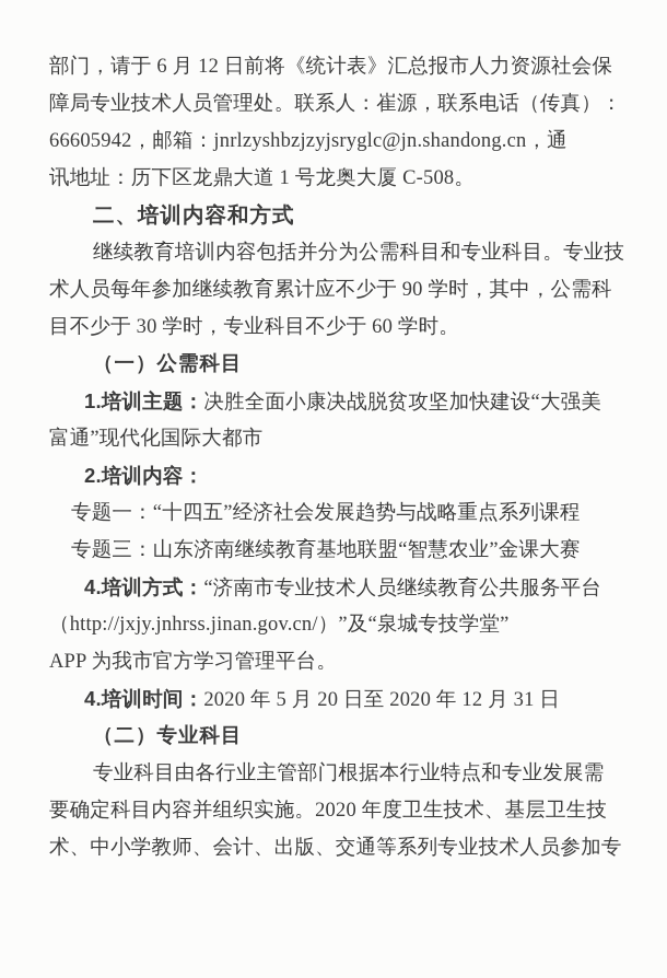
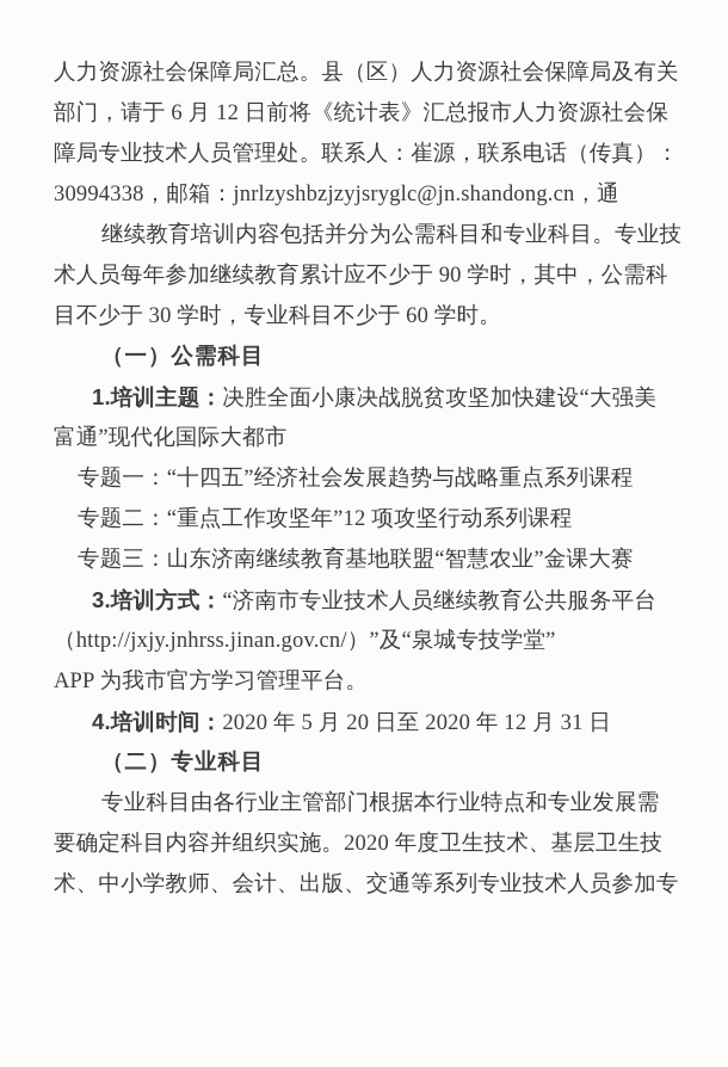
+ 人力资源社会保障局汇总。县（区）人力资源社会保障局及有关
  部门，请于 6 月 12 日前将《统计表》汇总报市人力资源社会保
  障局专业技术人员管理处。联系人：崔源，联系电话（传真）：
- 66605942，邮箱：jnrlzyshbzjzyjsryglc@jn.shandong.cn，通
+ 30994338，邮箱：jnrlzyshbzjzyjsryglc@jn.shandong.cn，通
- 讯地址：历下区龙鼎大道 1 号龙奥大厦 C-508。
- 二、培训内容和方式
  继续教育培训内容包括并分为公需科目和专业科目。专业技
  术人员每年参加继续教育累计应不少于 90 学时，其中，公需科
  目不少于 30 学时，专业科目不少于 60 学时。
  （一）公需科目
  1.培训主题：决胜全面小康决战脱贫攻坚加快建设“大强美
  富通”现代化国际大都市
- 2.培训内容：
  专题一：“十四五”经济社会发展趋势与战略重点系列课程
+ 专题二：“重点工作攻坚年”12 项攻坚行动系列课程
  专题三：山东济南继续教育基地联盟“智慧农业”金课大赛
- 4.培训方式：“济南市专业技术人员继续教育公共服务平台
+ 3.培训方式：“济南市专业技术人员继续教育公共服务平台
  （http://jxjy.jnhrss.jinan.gov.cn/）”及“泉城专技学堂”
  APP 为我市官方学习管理平台。
  4.培训时间：2020 年 5 月 20 日至 2020 年 12 月 31 日
  （二）专业科目
  专业科目由各行业主管部门根据本行业特点和专业发展需
  要确定科目内容并组织实施。2020 年度卫生技术、基层卫生技
  术、中小学教师、会计、出版、交通等系列专业技术人员参加专
